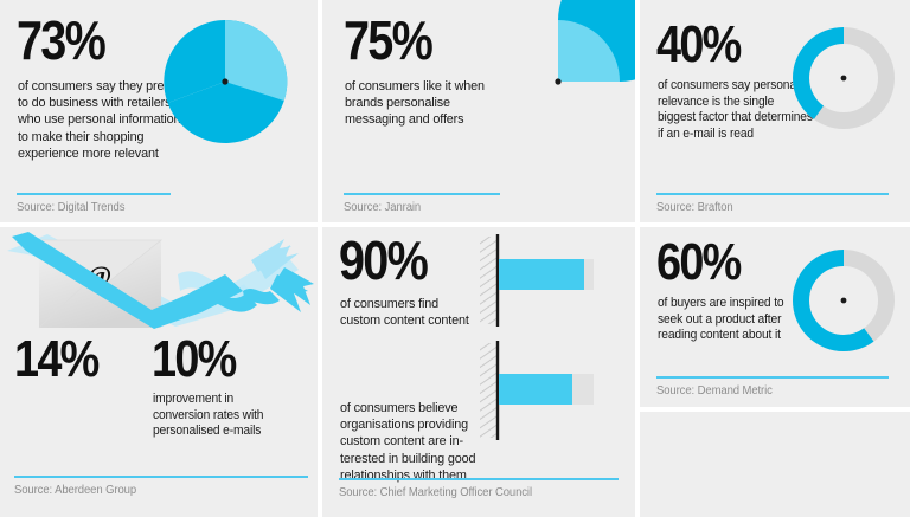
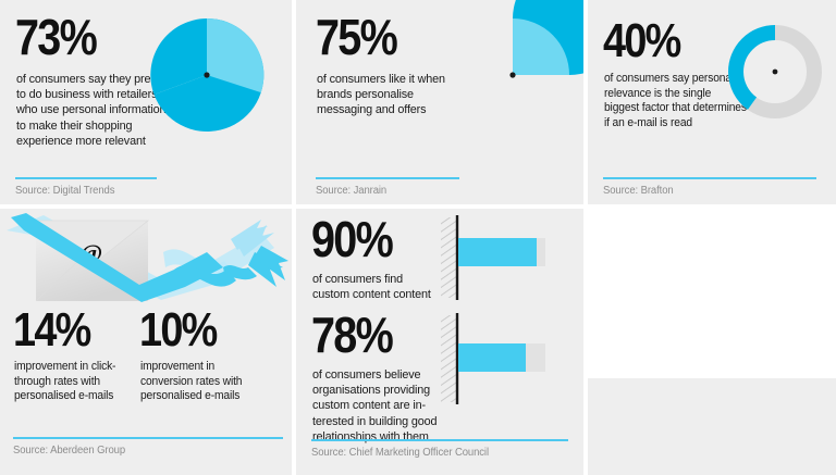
  73%
  of consumers say they pre to do business with retailer who use personal information to make their shopping experience more relevant
  Source: Digital Trends
  75%
  of consumers like it when brands personalise messaging and offers
  Source: Janrain
  40%
  of consumers say persona relevance is the single biggest factor that determines if an e-mail is read
  Source: Brafton
  @
  14%
+ improvement in click-through rates with personalised e-mails
  10%
  improvement in conversion rates with personalised e-mails
  Source: Aberdeen Group
  90%
  of consumers find custom content content
+ 78%
  of consumers believe organisations providing custom content are in-terested in building good relationships with them
  Source: Chief Marketing Officer Council
- 60%
- of buyers are inspired to seek out a product after reading content about it
- Source: Demand Metric
